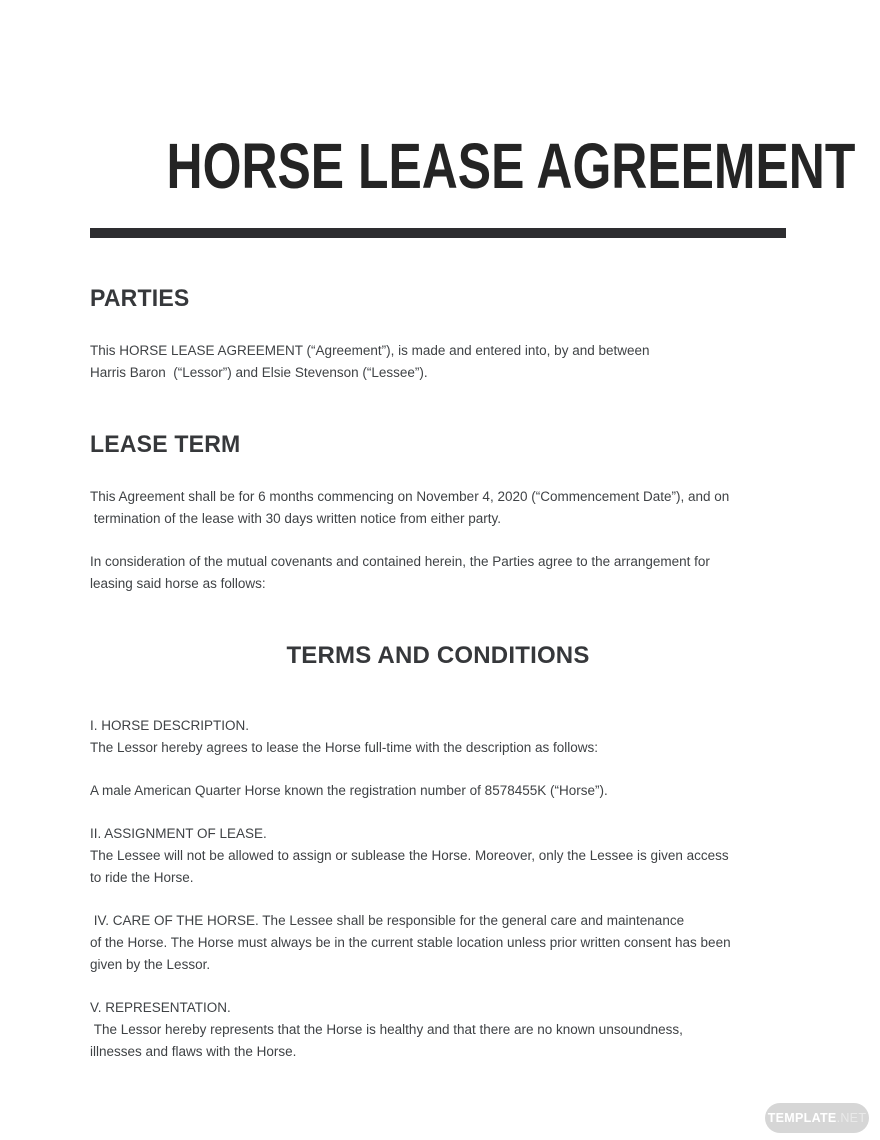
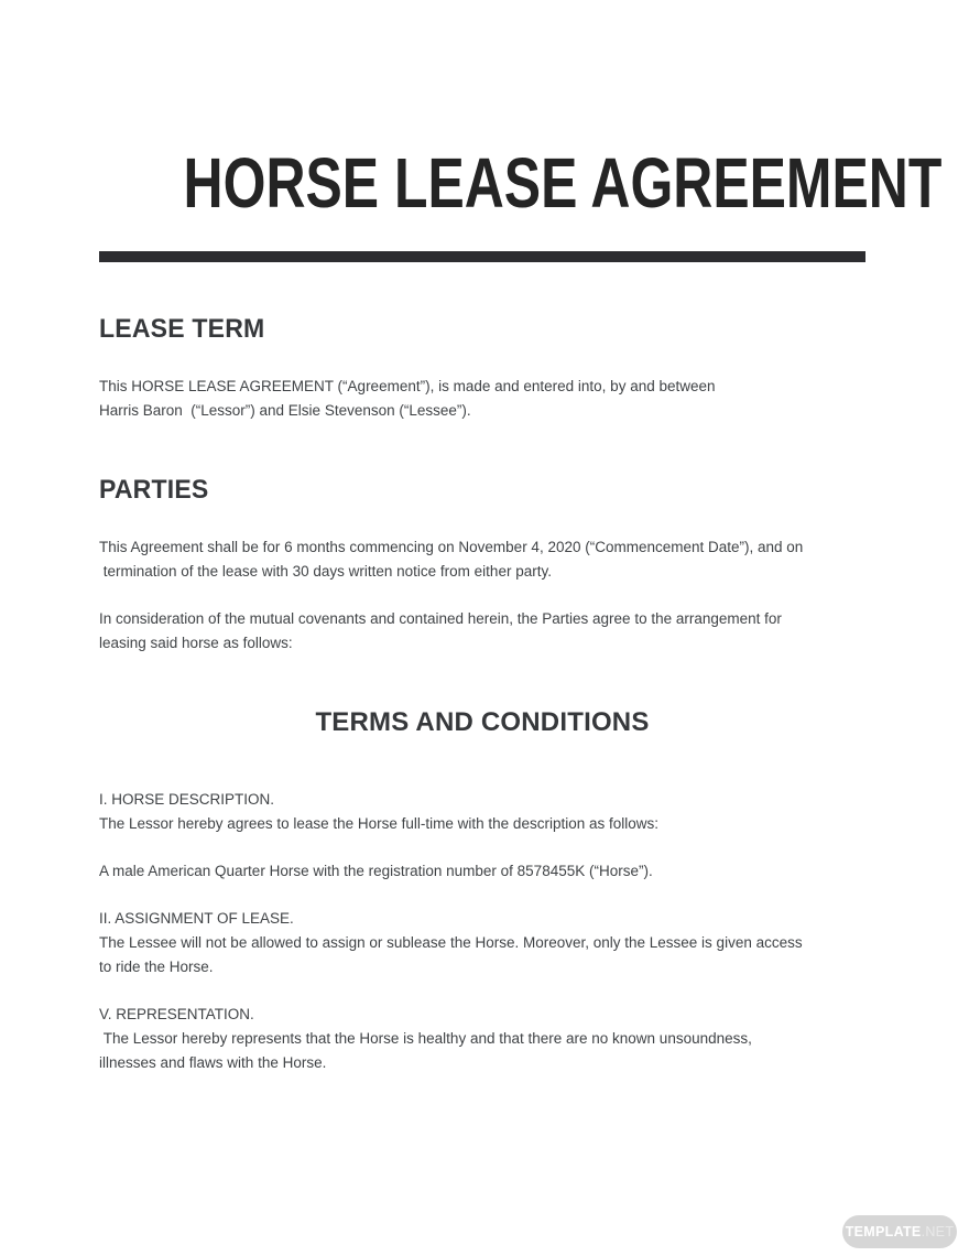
  HORSE LEASE AGREEMENT
- PARTIES
+ LEASE TERM
  This HORSE LEASE AGREEMENT (“Agreement”), is made and entered into, by and between
  Harris Baron (“Lessor”) and Elsie Stevenson (“Lessee”).
- LEASE TERM
+ PARTIES
  This Agreement shall be for 6 months commencing on November 4, 2020 (“Commencement Date”), and on
  termination of the lease with 30 days written notice from either party.
  In consideration of the mutual covenants and contained herein, the Parties agree to the arrangement for
  leasing said horse as follows:
  TERMS AND CONDITIONS
  I. HORSE DESCRIPTION.
  The Lessor hereby agrees to lease the Horse full-time with the description as follows:
- A male American Quarter Horse known the registration number of 8578455K (“Horse”).
+ A male American Quarter Horse with the registration number of 8578455K (“Horse”).
  II. ASSIGNMENT OF LEASE.
  The Lessee will not be allowed to assign or sublease the Horse. Moreover, only the Lessee is given access
  to ride the Horse.
- IV. CARE OF THE HORSE. The Lessee shall be responsible for the general care and maintenance
- of the Horse. The Horse must always be in the current stable location unless prior written consent has been
- given by the Lessor.
  V. REPRESENTATION.
  The Lessor hereby represents that the Horse is healthy and that there are no known unsoundness,
  illnesses and flaws with the Horse.
  TEMPLATE
